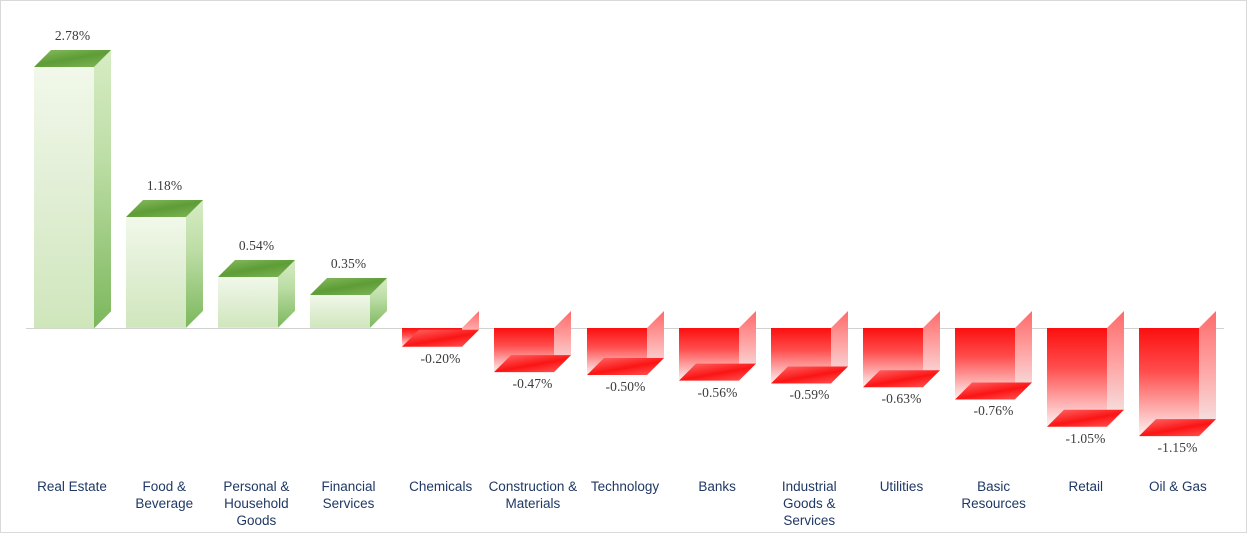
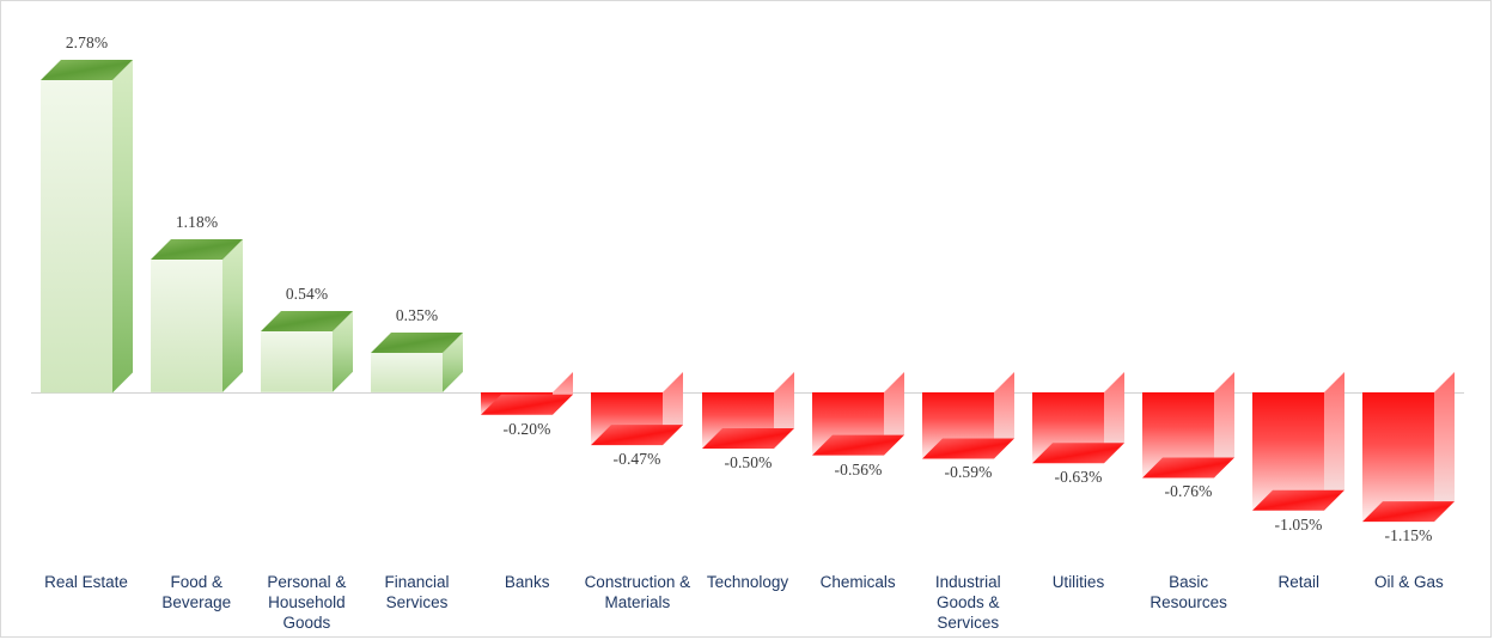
  2.78%
  1.18%
  0.54%
  0.35%
  -0.20%
  -0.47%
  -0.50%
  -0.56%
  -0.59%
  -0.63%
  -0.76%
  -1.05%
  -1.15%
  Real Estate
  Food &
  Beverage
  Personal &
  Household
  Goods
  Financial
  Services
- Chemicals
+ Banks
  Construction &
  Materials
  Technology
- Banks
+ Chemicals
  Industrial
  Goods &
  Services
  Utilities
  Basic
  Resources
  Retail
  Oil & Gas
